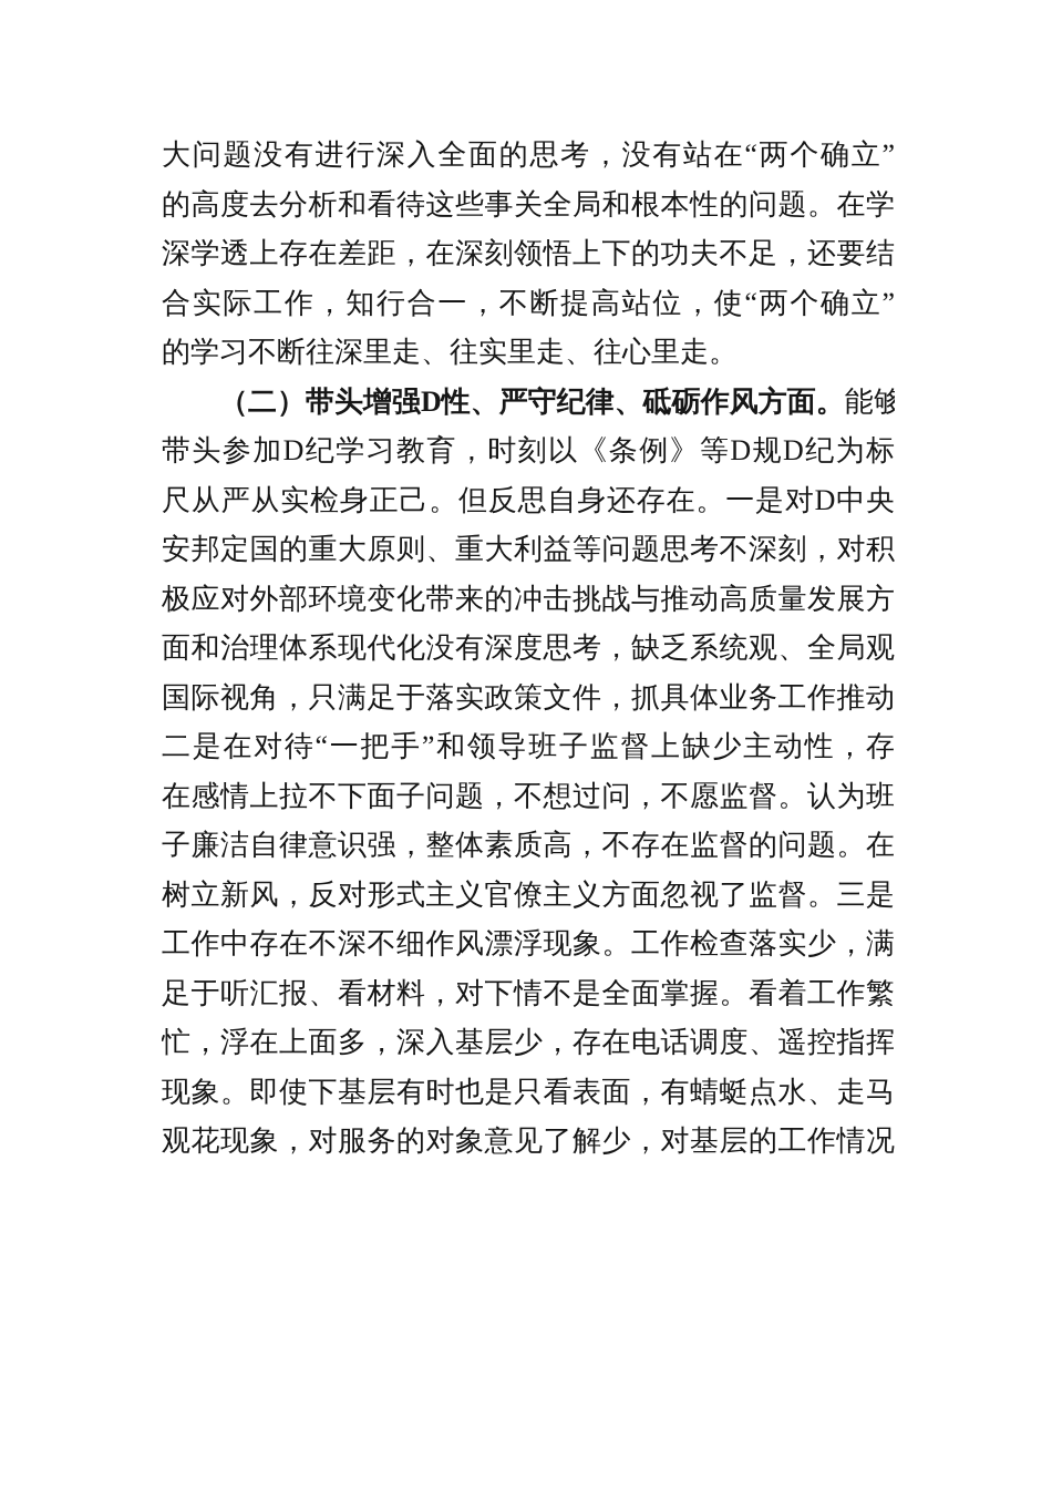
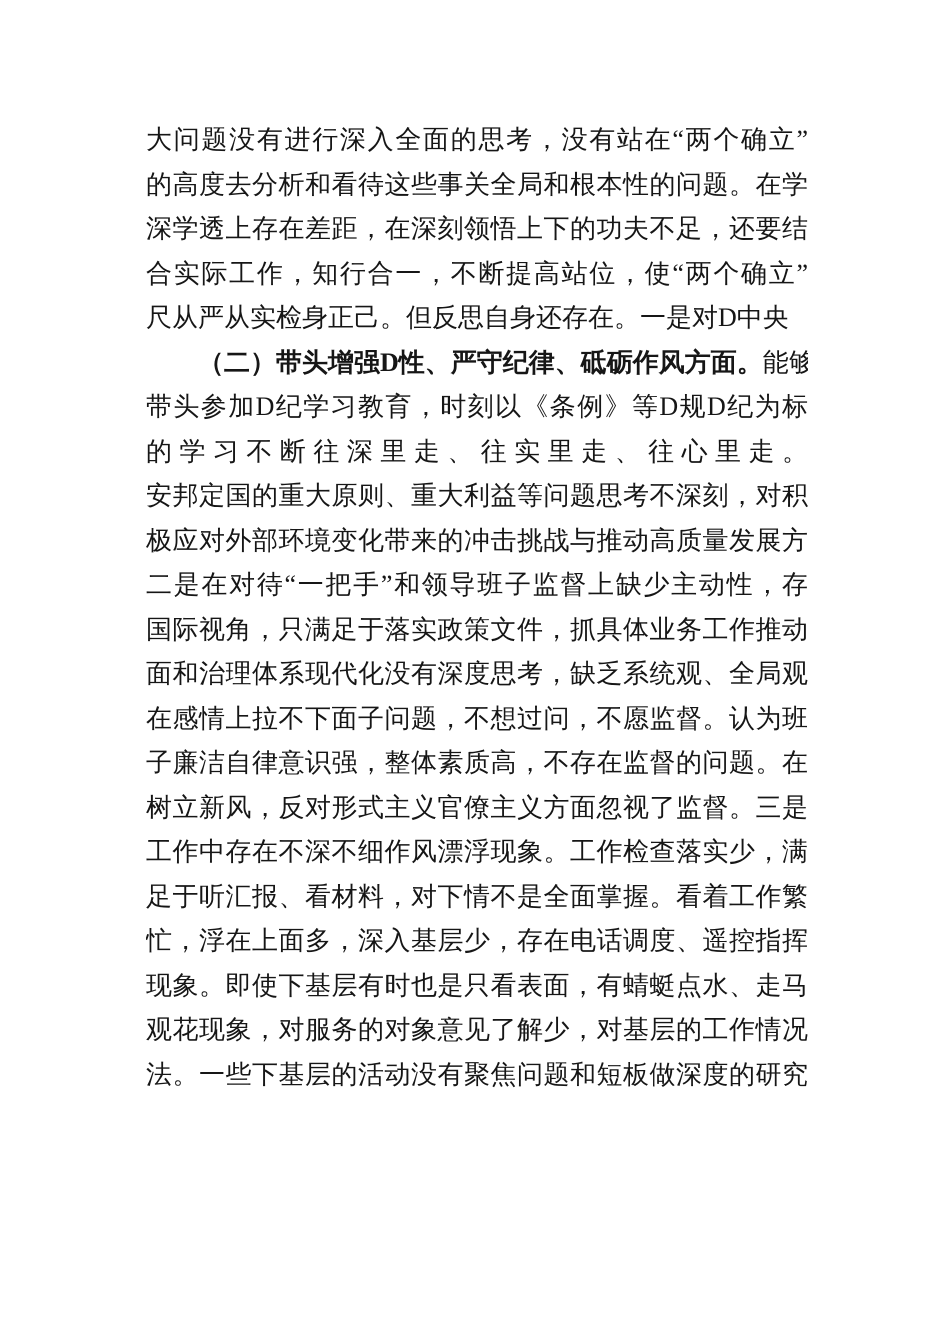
  大问题没有进行深入全面的思考，没有站在“两个确立”
  的高度去分析和看待这些事关全局和根本性的问题。在学
  深学透上存在差距，在深刻领悟上下的功夫不足，还要结
  合实际工作，知行合一，不断提高站位，使“两个确立”
- 的学习不断往深里走、往实里走、往心里走。
+ 尺从严从实检身正己。但反思自身还存在。一是对D中央
  （二）带头增强D性、严守纪律、砥砺作风方面。能够
  带头参加D纪学习教育，时刻以《条例》等D规D纪为标
- 尺从严从实检身正己。但反思自身还存在。一是对D中央
+ 的学习不断往深里走、往实里走、往心里走。
  安邦定国的重大原则、重大利益等问题思考不深刻，对积
  极应对外部环境变化带来的冲击挑战与推动高质量发展方
- 面和治理体系现代化没有深度思考，缺乏系统观、全局观
+ 二是在对待“一把手”和领导班子监督上缺少主动性，存
  国际视角，只满足于落实政策文件，抓具体业务工作推动
- 二是在对待“一把手”和领导班子监督上缺少主动性，存
+ 面和治理体系现代化没有深度思考，缺乏系统观、全局观
  在感情上拉不下面子问题，不想过问，不愿监督。认为班
  子廉洁自律意识强，整体素质高，不存在监督的问题。在
  树立新风，反对形式主义官僚主义方面忽视了监督。三是
  工作中存在不深不细作风漂浮现象。工作检查落实少，满
  足于听汇报、看材料，对下情不是全面掌握。看着工作繁
  忙，浮在上面多，深入基层少，存在电话调度、遥控指挥
  现象。即使下基层有时也是只看表面，有蜻蜓点水、走马
  观花现象，对服务的对象意见了解少，对基层的工作情况
+ 法。一些下基层的活动没有聚焦问题和短板做深度的研究
